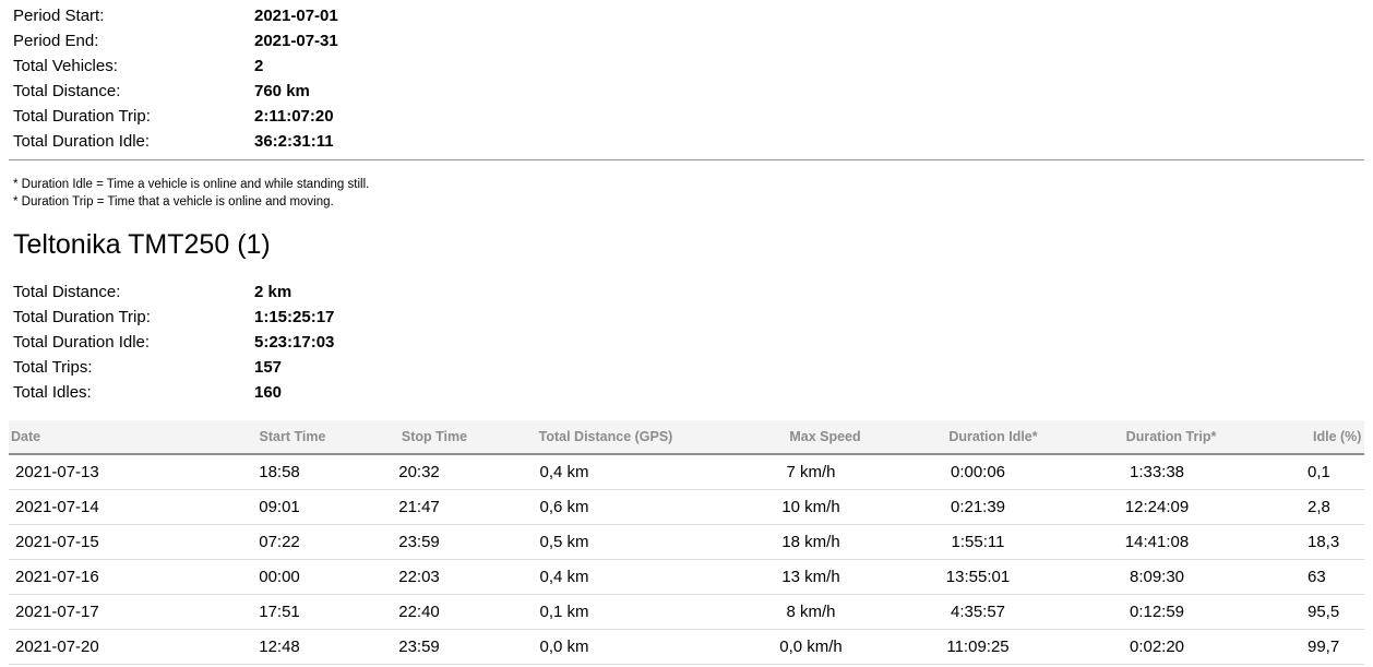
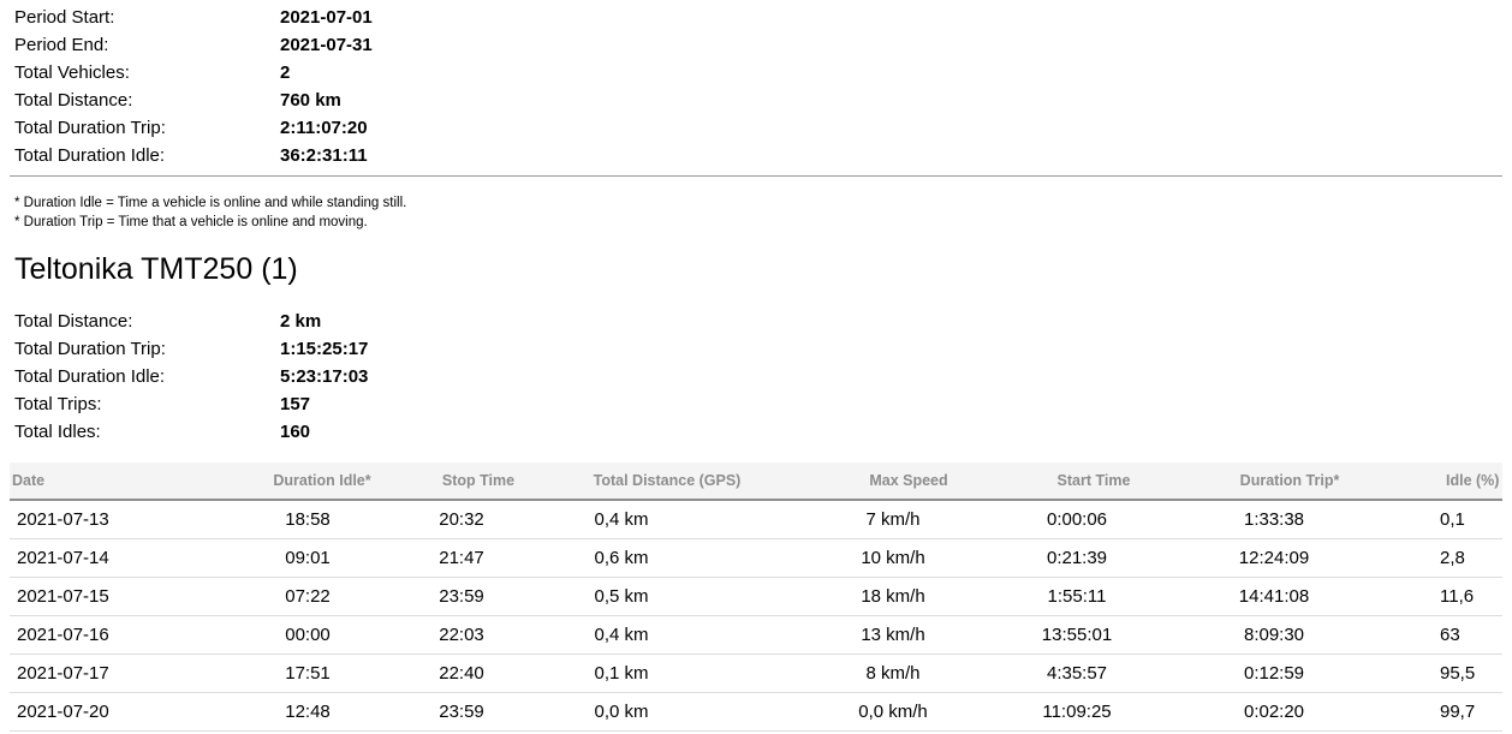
  Period Start:
  2021-07-01
  Period End:
  2021-07-31
  Total Vehicles:
  2
  Total Distance:
  760 km
  Total Duration Trip:
  2:11:07:20
  Total Duration Idle:
  36:2:31:11
  * Duration Idle = Time a vehicle is online and while standing still.
  * Duration Trip = Time that a vehicle is online and moving.
  Teltonika TMT250 (1)
  Total Distance:
  2 km
  Total Duration Trip:
  1:15:25:17
  Total Duration Idle:
  5:23:17:03
  Total Trips:
  157
  Total Idles:
  160
  Date
- Start Time
+ Duration Idle*
  Stop Time
  Total Distance (GPS)
  Max Speed
- Duration Idle*
+ Start Time
  Duration Trip*
  Idle (%)
  2021-07-13
  18:58
  20:32
  0,4 km
  7 km/h
  0:00:06
  1:33:38
  0,1
  2021-07-14
  09:01
  21:47
  0,6 km
  10 km/h
  0:21:39
  12:24:09
  2,8
  2021-07-15
  07:22
  23:59
  0,5 km
  18 km/h
  1:55:11
  14:41:08
- 18,3
+ 11,6
  2021-07-16
  00:00
  22:03
  0,4 km
  13 km/h
  13:55:01
  8:09:30
  63
  2021-07-17
  17:51
  22:40
  0,1 km
  8 km/h
  4:35:57
  0:12:59
  95,5
  2021-07-20
  12:48
  23:59
  0,0 km
  0,0 km/h
  11:09:25
  0:02:20
  99,7
